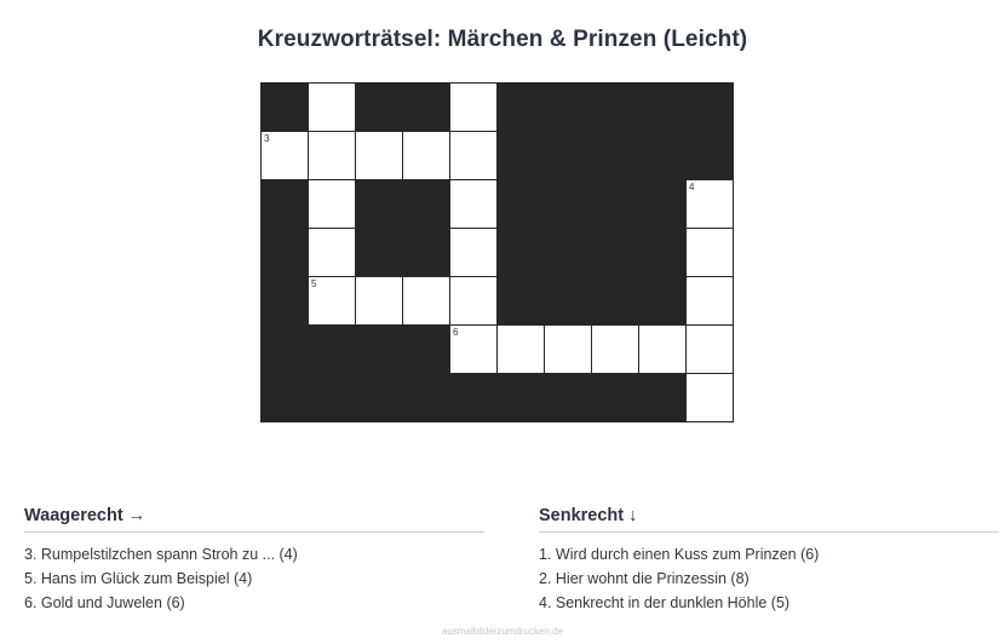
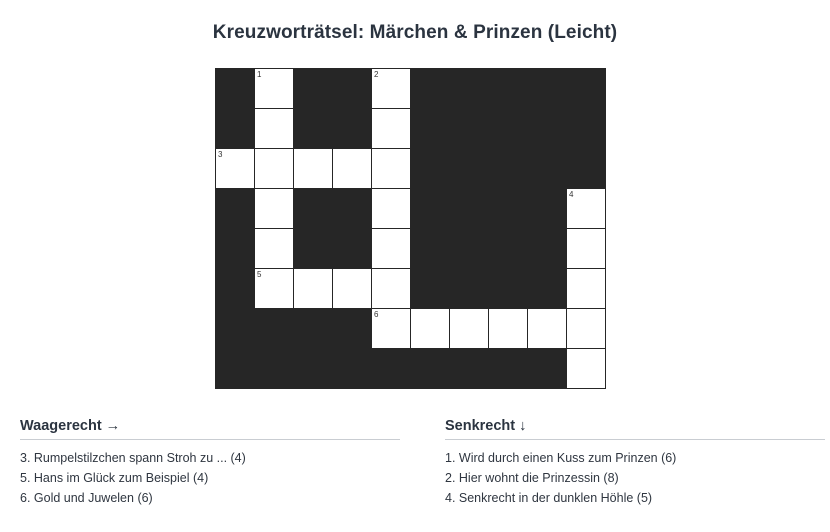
  Kreuzworträtsel: Märchen & Prinzen (Leicht)
+ 	1			2
  3
  									4
  	5
  				6
  Waagerecht →
  3. Rumpelstilzchen spann Stroh zu ... (4)
  5. Hans im Glück zum Beispiel (4)
  6. Gold und Juwelen (6)
  Senkrecht ↓
  1. Wird durch einen Kuss zum Prinzen (6)
  2. Hier wohnt die Prinzessin (8)
  4. Senkrecht in der dunklen Höhle (5)
- ausmalbilderzumdrucken.de
